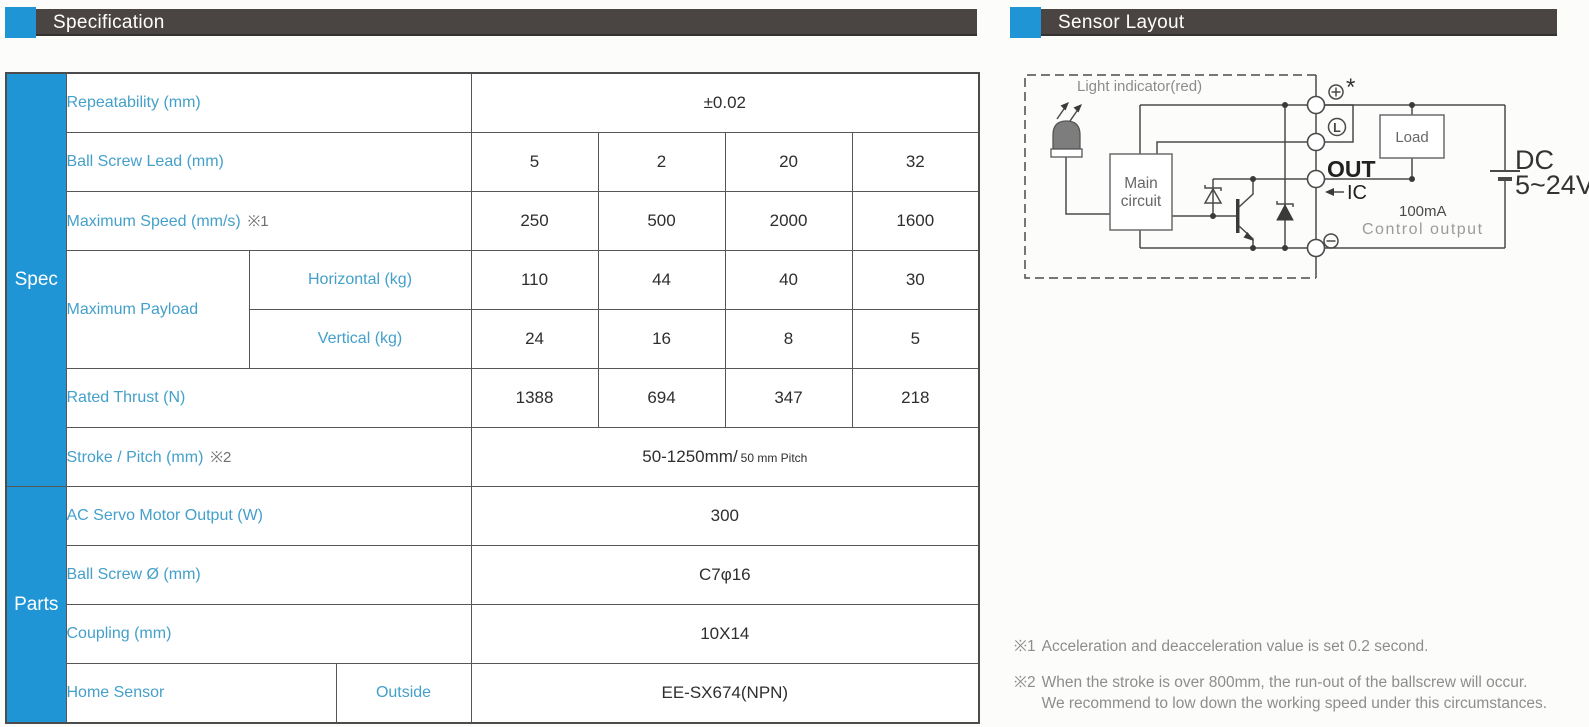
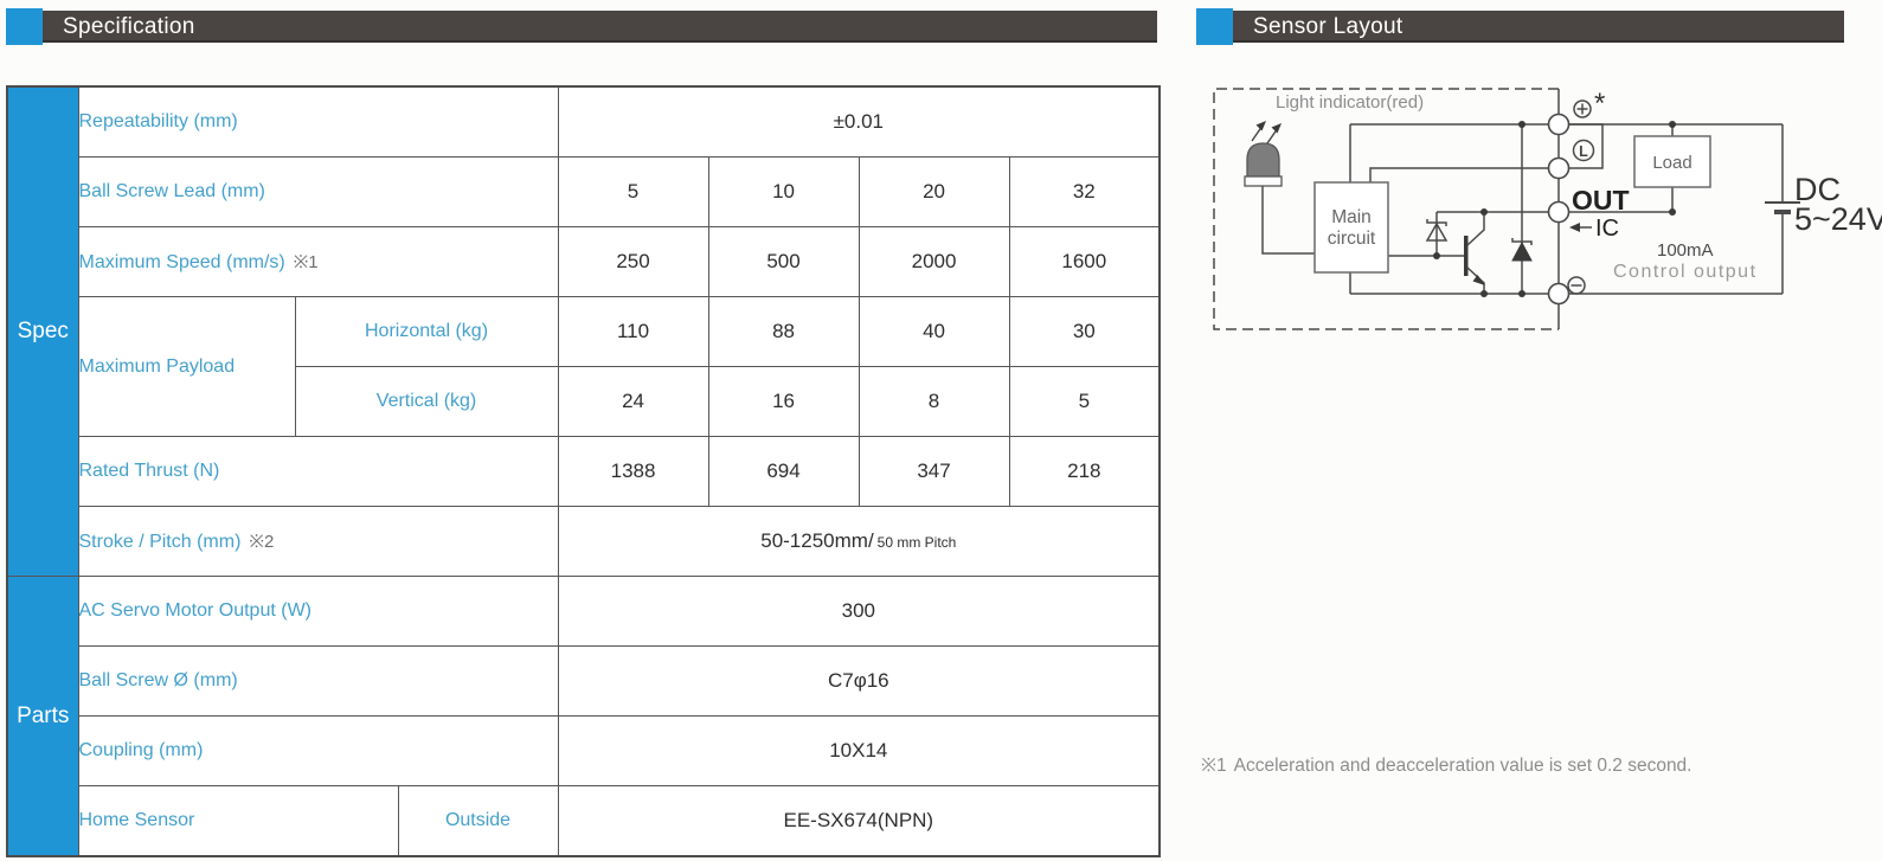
  Specification
  Sensor Layout
- Spec	Repeatability (mm)	±0.02
+ Spec	Repeatability (mm)	±0.01
- Ball Screw Lead (mm)	5	2	20	32
+ Ball Screw Lead (mm)	5	10	20	32
  Maximum Speed (mm/s) ※1	250	500	2000	1600
- Maximum Payload	Horizontal (kg)	110	44	40	30
+ Maximum Payload	Horizontal (kg)	110	88	40	30
  Vertical (kg)	24	16	8	5
  Rated Thrust (N)	1388	694	347	218
  Stroke / Pitch (mm) ※2	50-1250mm/ 50 mm Pitch
  Parts	AC Servo Motor Output (W)	300
  Ball Screw Ø (mm)	C7φ16
  Coupling (mm)	10X14
  Home Sensor	Outside	EE-SX674(NPN)
  Light indicator(red)
  Main
  circuit
  *
  L
  OUT
  IC
  Load
  DC
  5~24V
  100mA
  Control output
  ※1
  Acceleration and deacceleration value is set 0.2 second.
- ※2
- When the stroke is over 800mm, the run-out of the ballscrew will occur.
- We recommend to low down the working speed under this circumstances.
